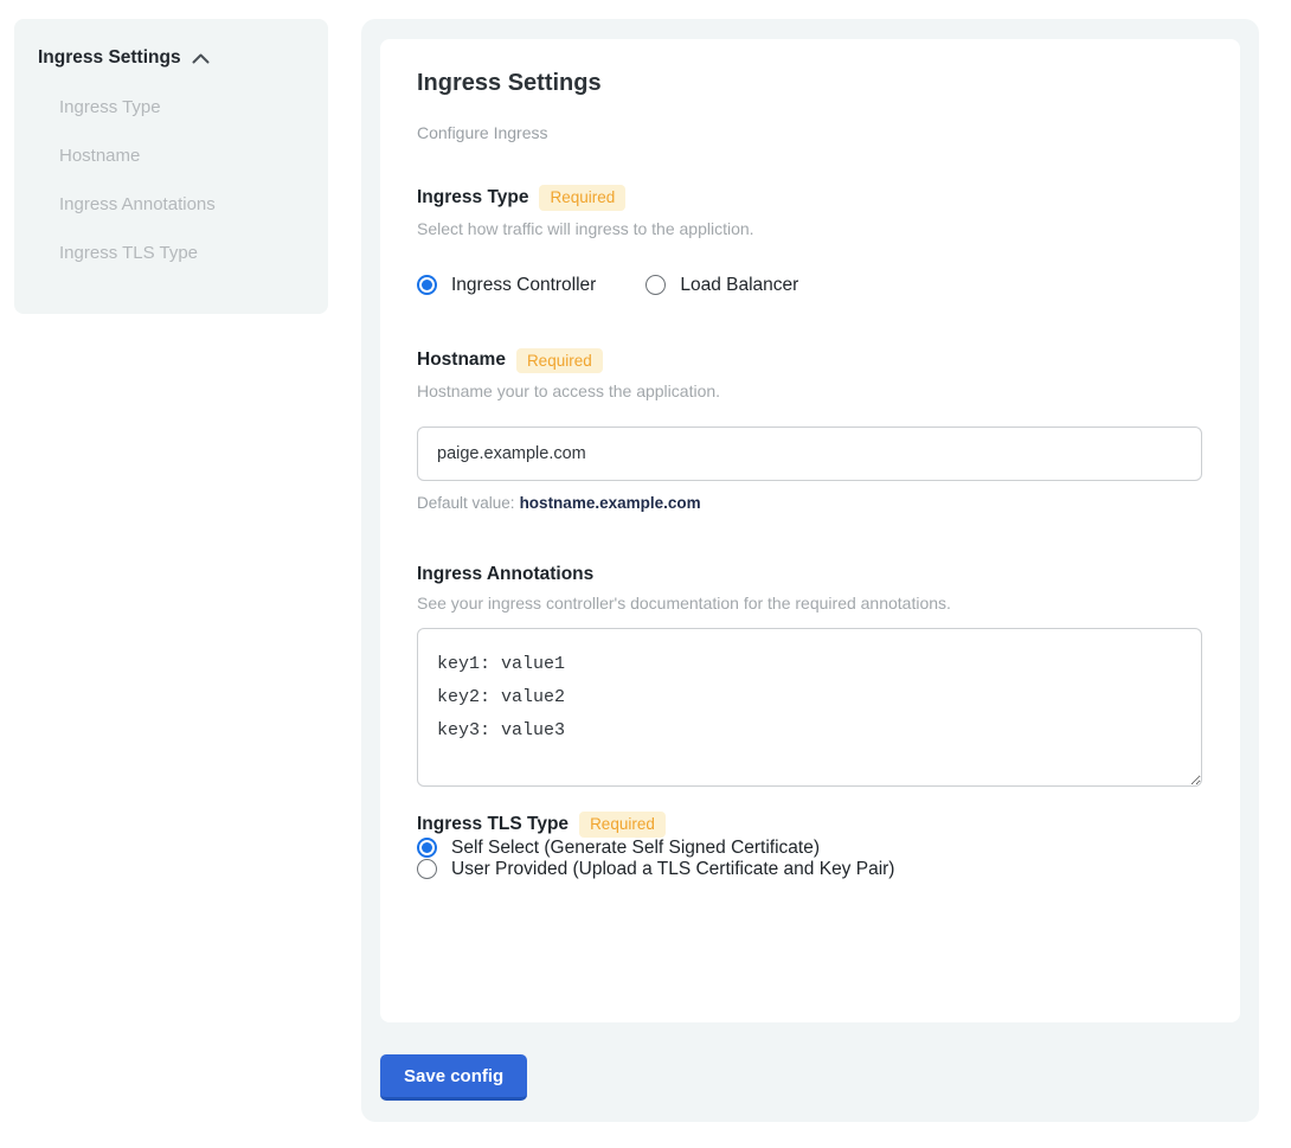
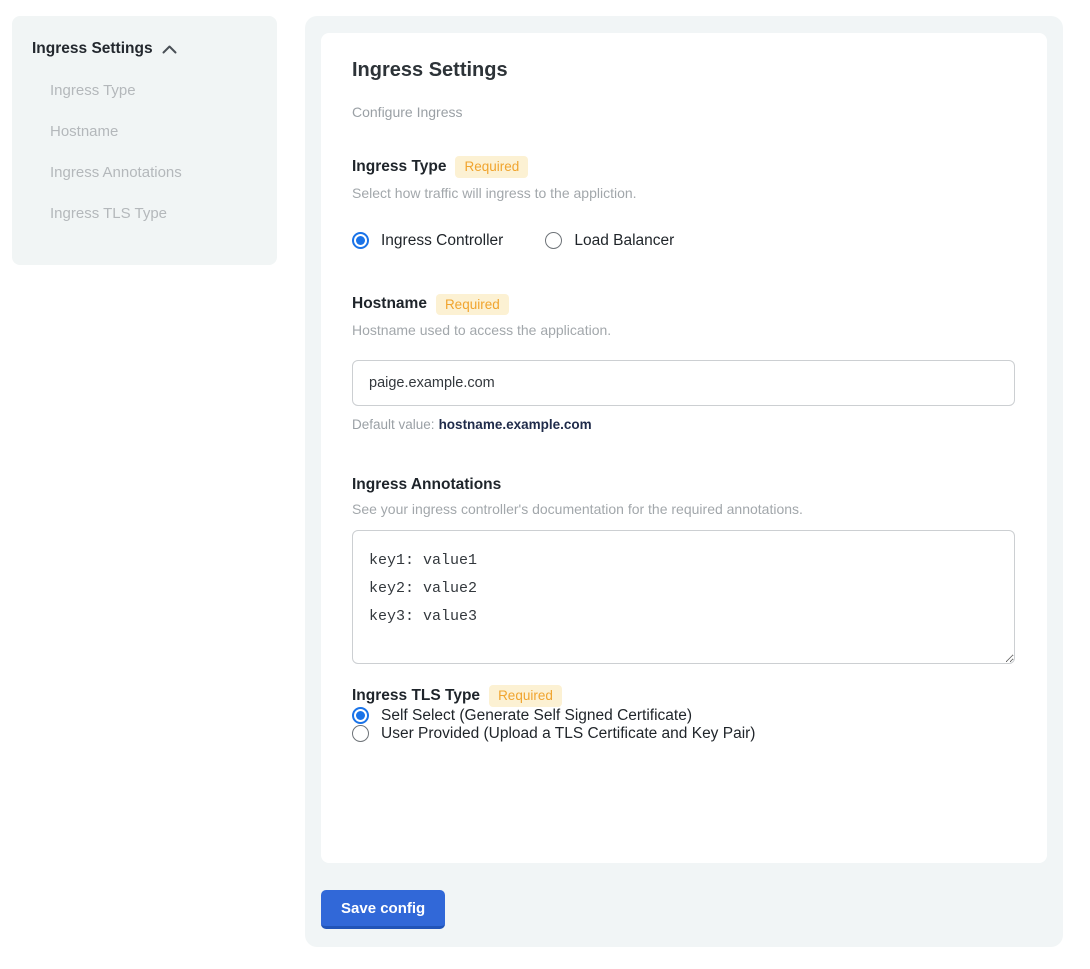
  Ingress Settings
  Ingress Type
  Hostname
  Ingress Annotations
  Ingress TLS Type
  Ingress Settings
  Configure Ingress
  Ingress Type
  Required
  Select how traffic will ingress to the appliction.
  Ingress Controller
  Load Balancer
  Hostname
  Required
- Hostname your to access the application.
+ Hostname used to access the application.
  paige.example.com
  Default value: hostname.example.com
  Ingress Annotations
  See your ingress controller's documentation for the required annotations.
  key1: value1
  key2: value2
  key3: value3
  Ingress TLS Type
  Required
  Self Select (Generate Self Signed Certificate)
  User Provided (Upload a TLS Certificate and Key Pair)
  Save config
